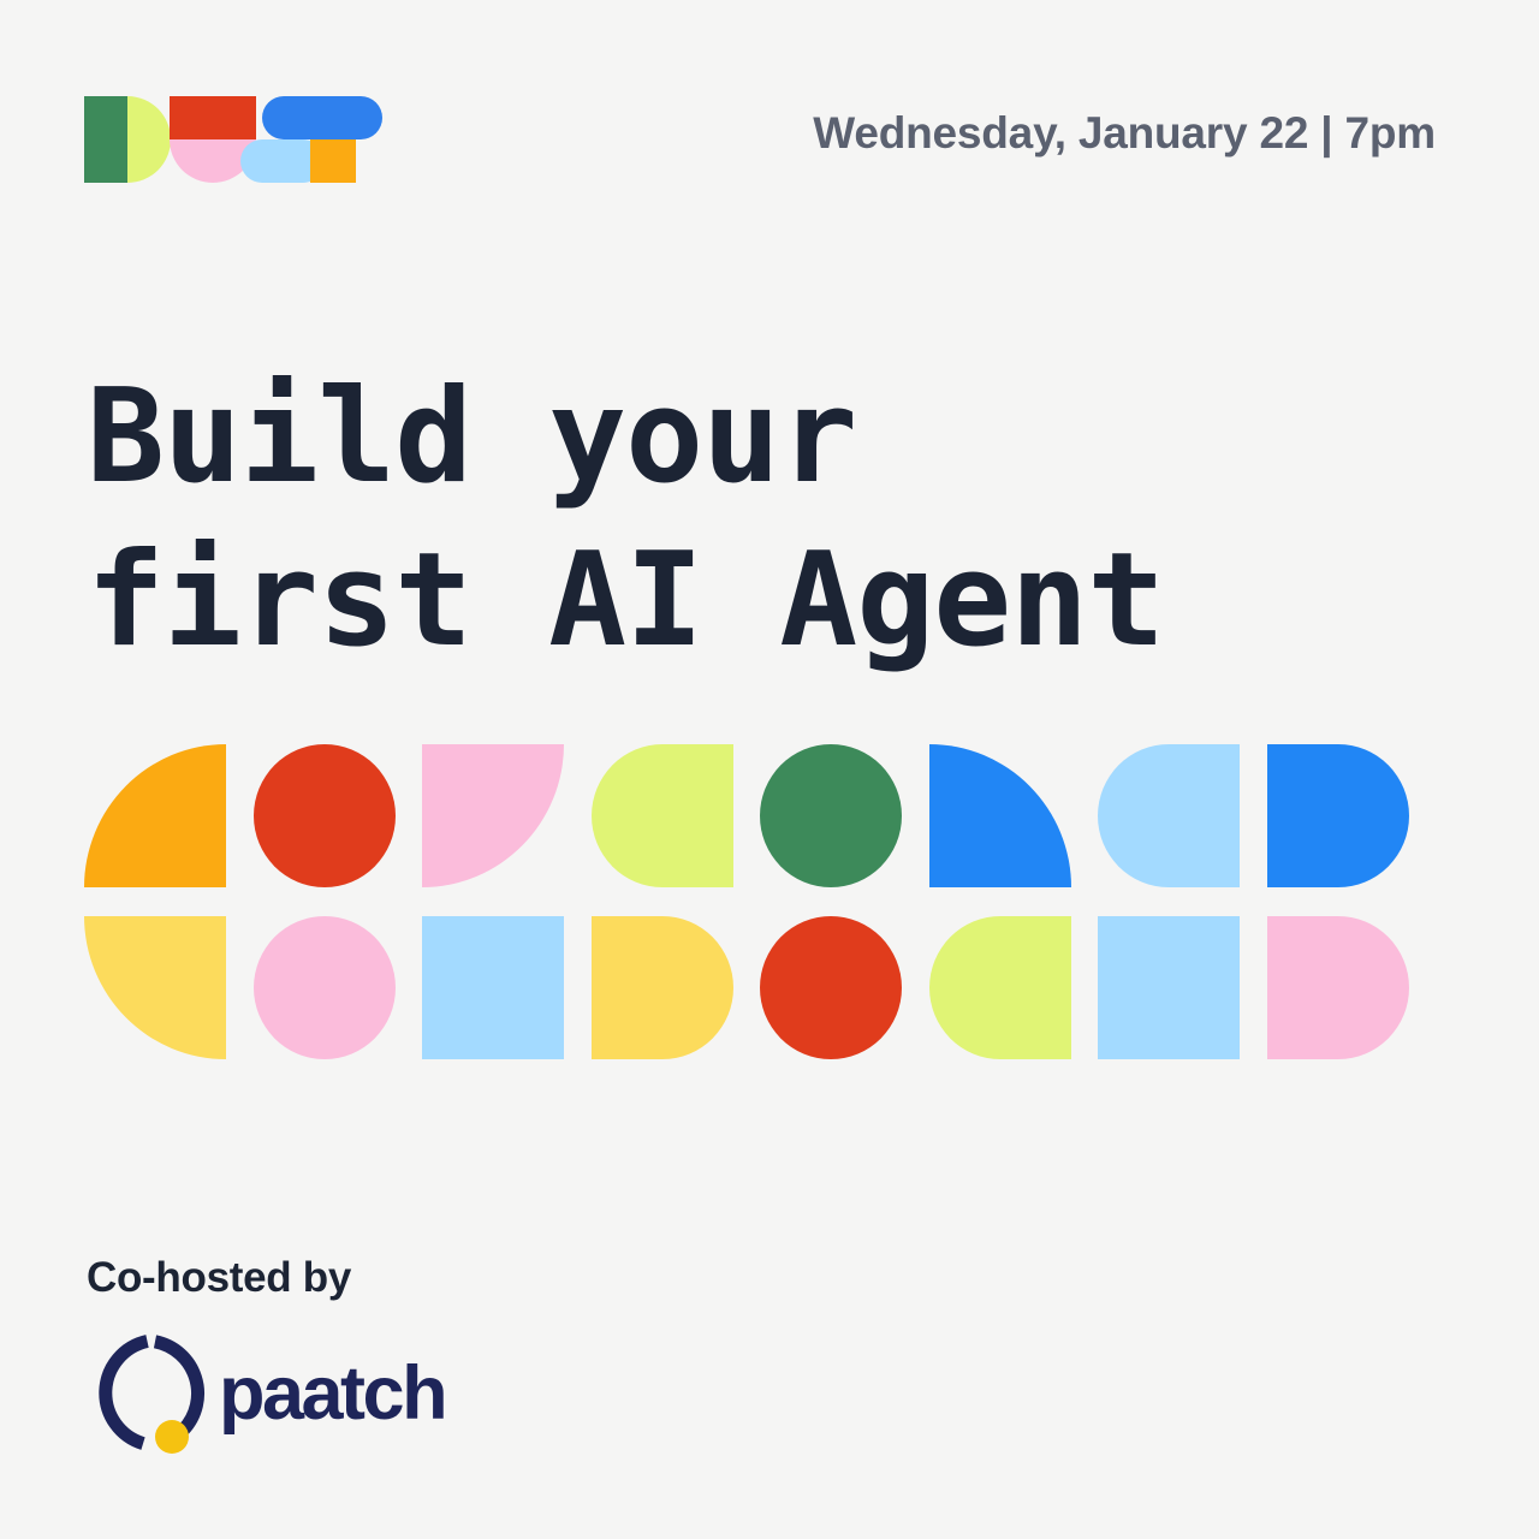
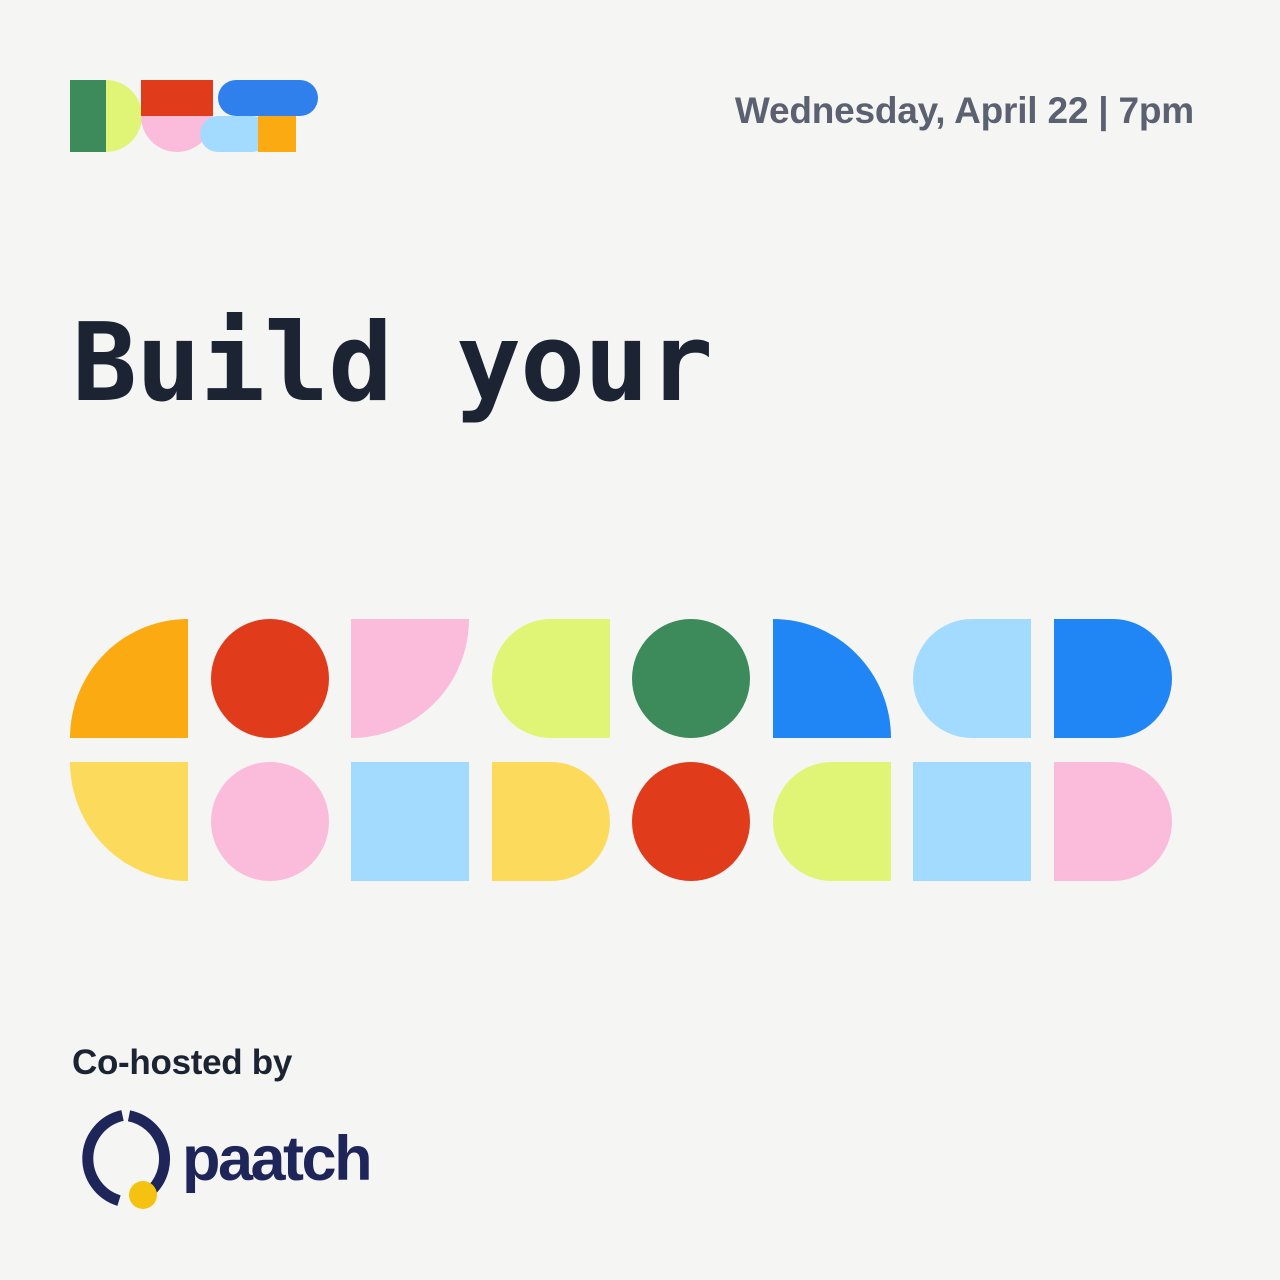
- Wednesday, January 22 | 7pm
+ Wednesday, April 22 | 7pm
  Build your
- first AI Agent
  Co-hosted by
  paatch
